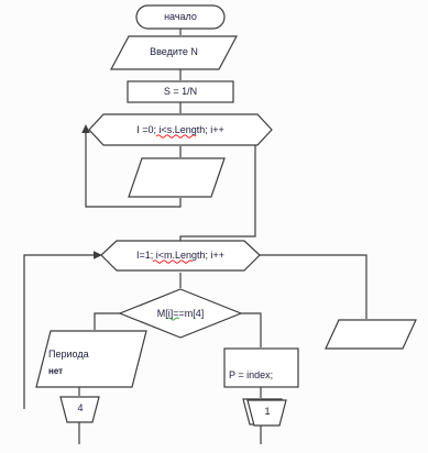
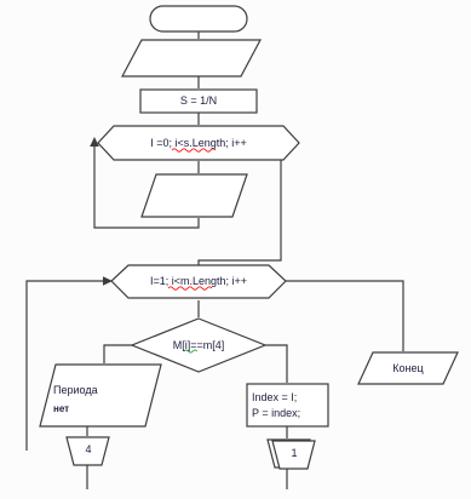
- начало
- Введите N
  S = 1/N
  I =0; i<s.Length; i++
  I=1; i<m.Length; i++
  M[i]==m[4]
  Периода
  нет
+ Index = I;
  P = index;
+ Конец
  4
  1
